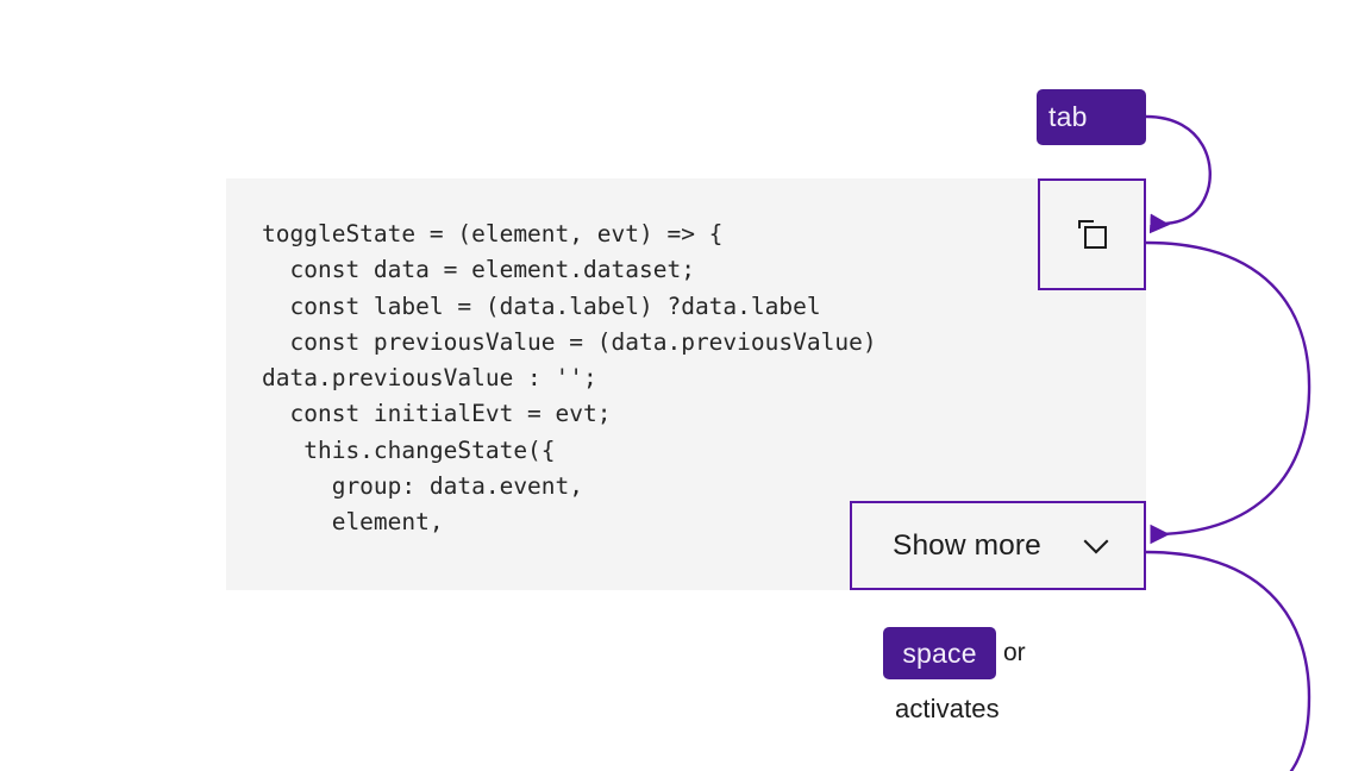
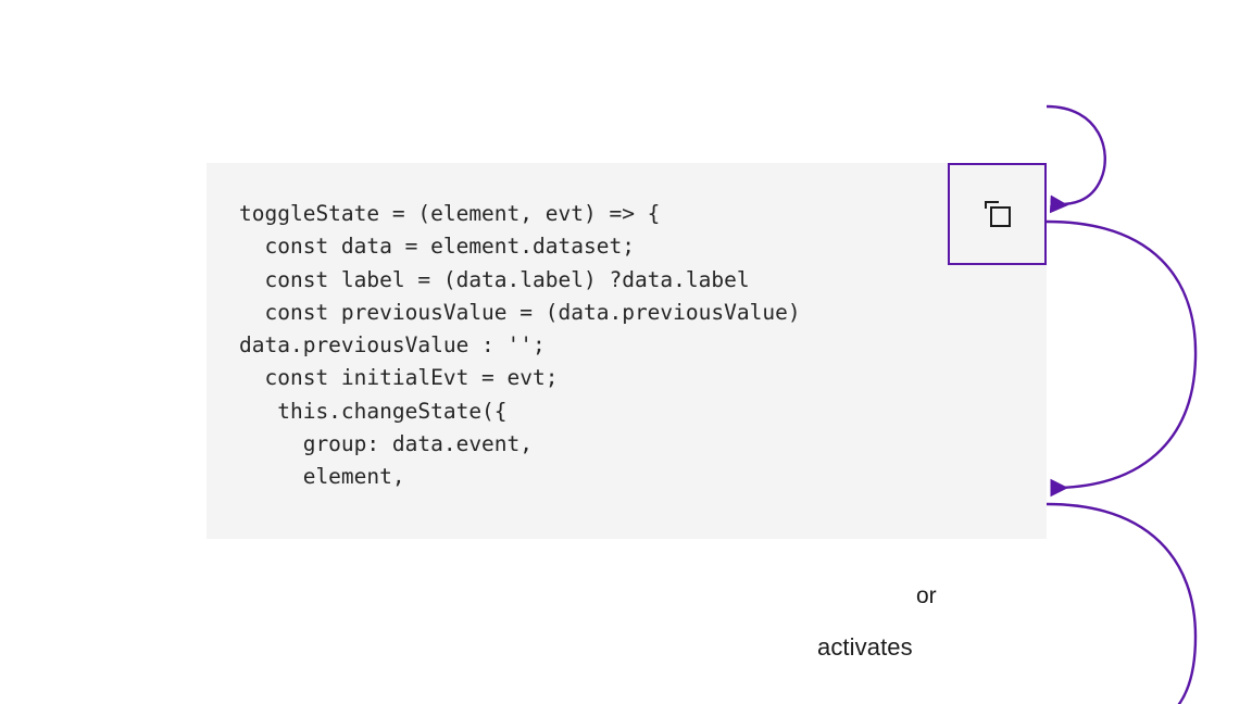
  toggleState = (element, evt) => {
  const data = element.dataset;
  const label = (data.label) ?data.label
  const previousValue = (data.previousValue)
  data.previousValue : '';
  const initialEvt = evt;
  this.changeState({
  group: data.event,
  element,
- Show more
- tab
- space
  or
  activates
